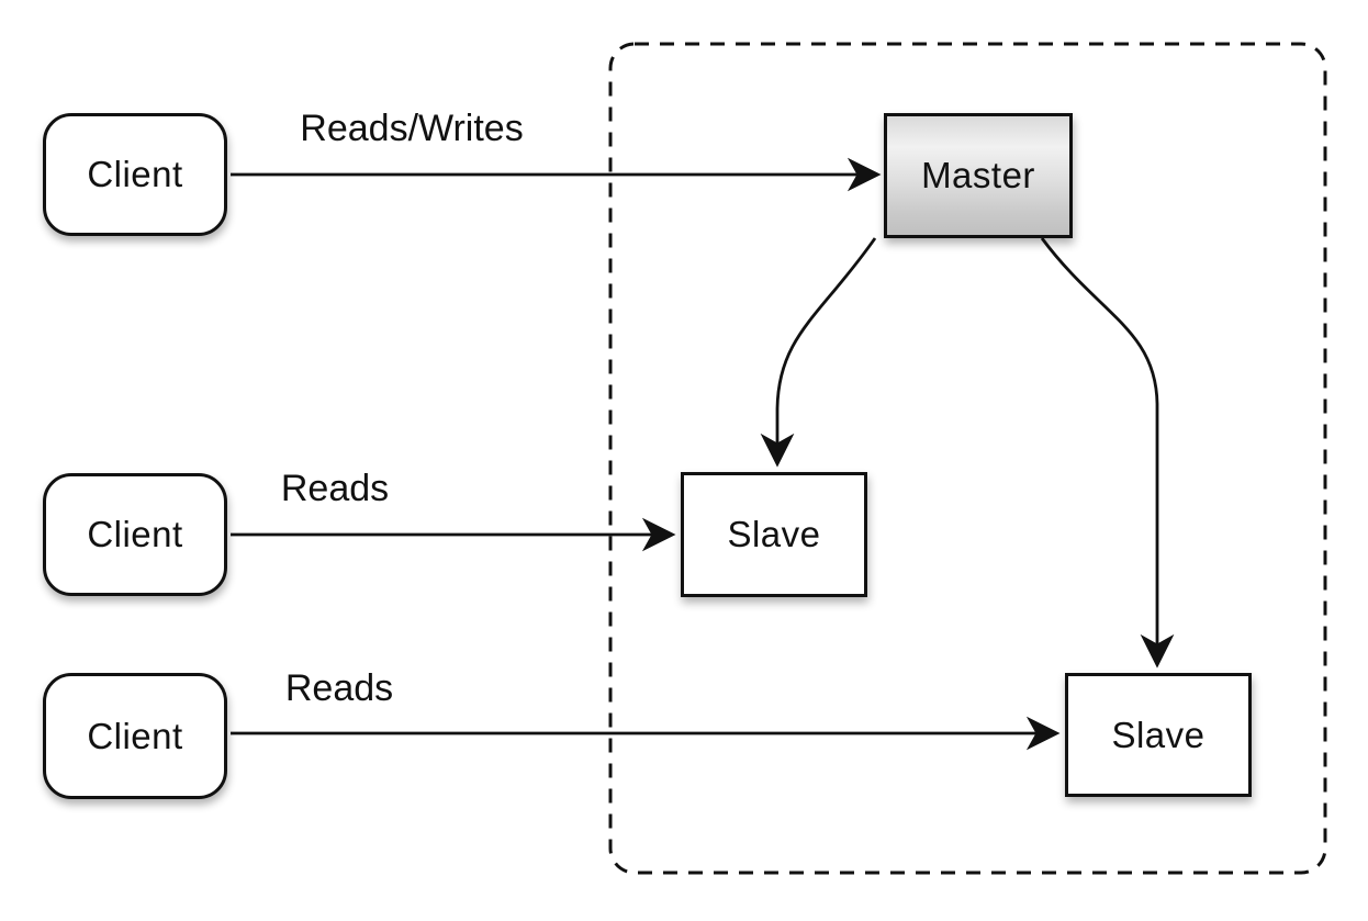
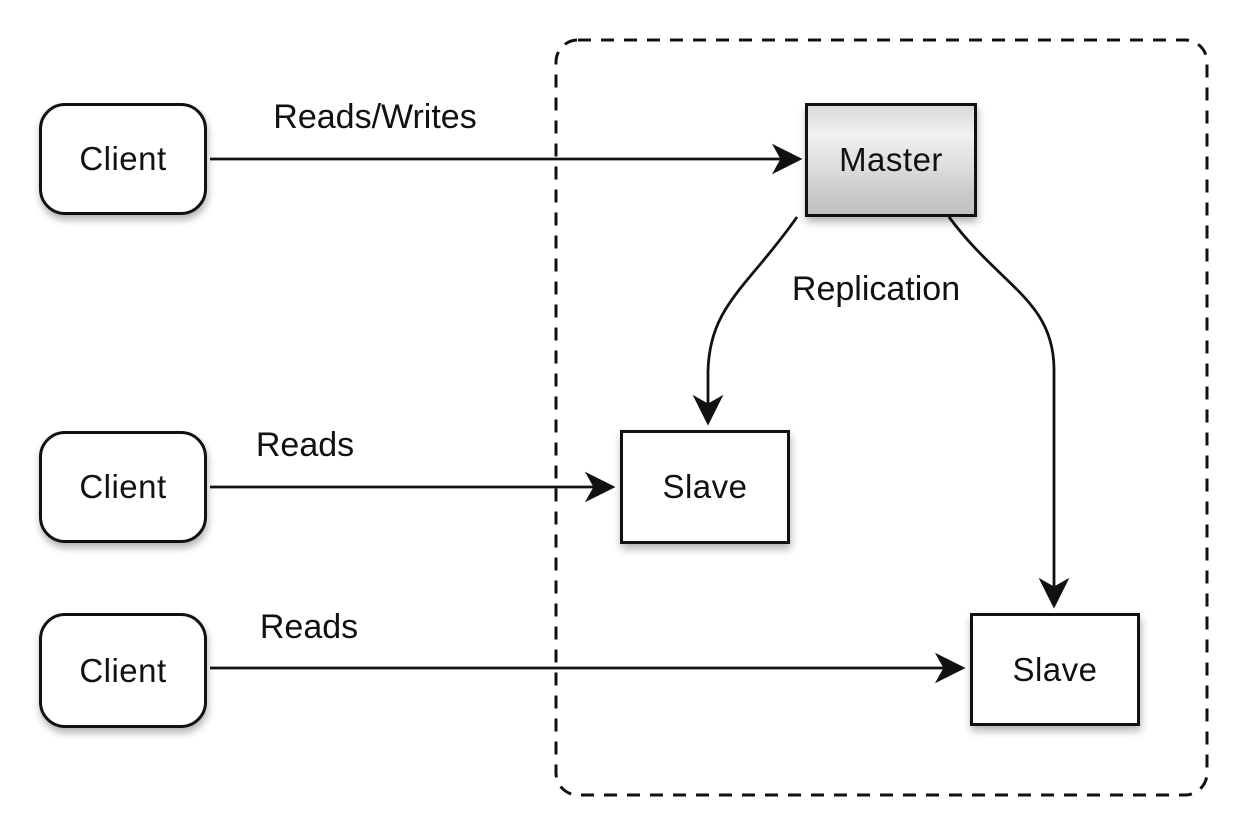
  Client
  Client
  Client
  Master
  Slave
  Slave
  Reads/Writes
  Reads
  Reads
+ Replication
